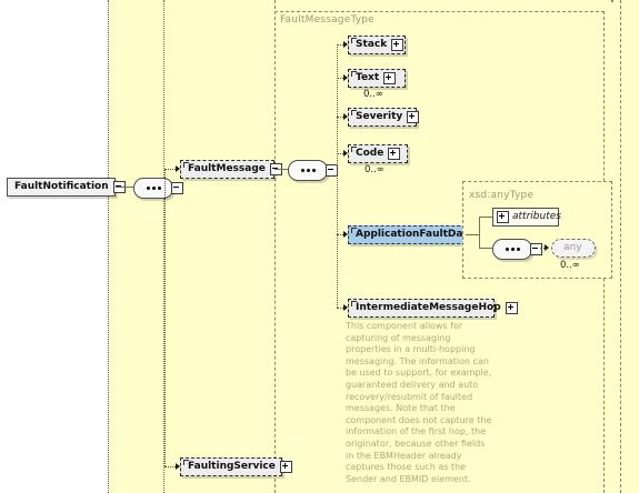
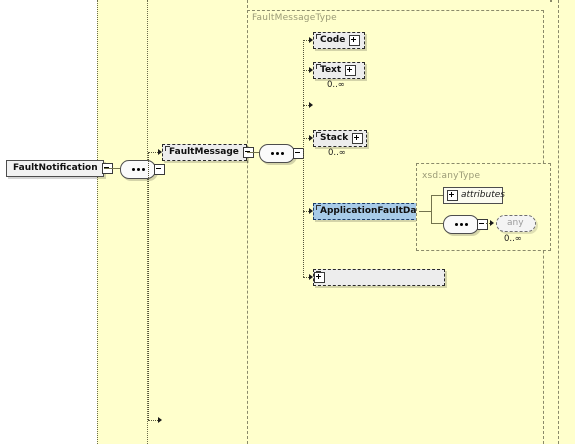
  FaultMessageType
  FaultNotification
  FaultMessage
- Stack
+ Code
  Text
  0..∞
- Severity
- Code
+ Stack
  0..∞
  ApplicationFaultDa
  xsd:anyType
  attributes
  any
  0..∞
- IntermediateMessageHop
- This component allows for capturing of messaging properties in a multi-hopping messaging. The information can be used to support, for example, guaranteed delivery and auto recovery/resubmit of faulted messages. Note that the component does not capture the information of the first hop, the originator, because other fields in the EBMHeader already captures those such as the Sender and EBMID element.
- FaultingService
